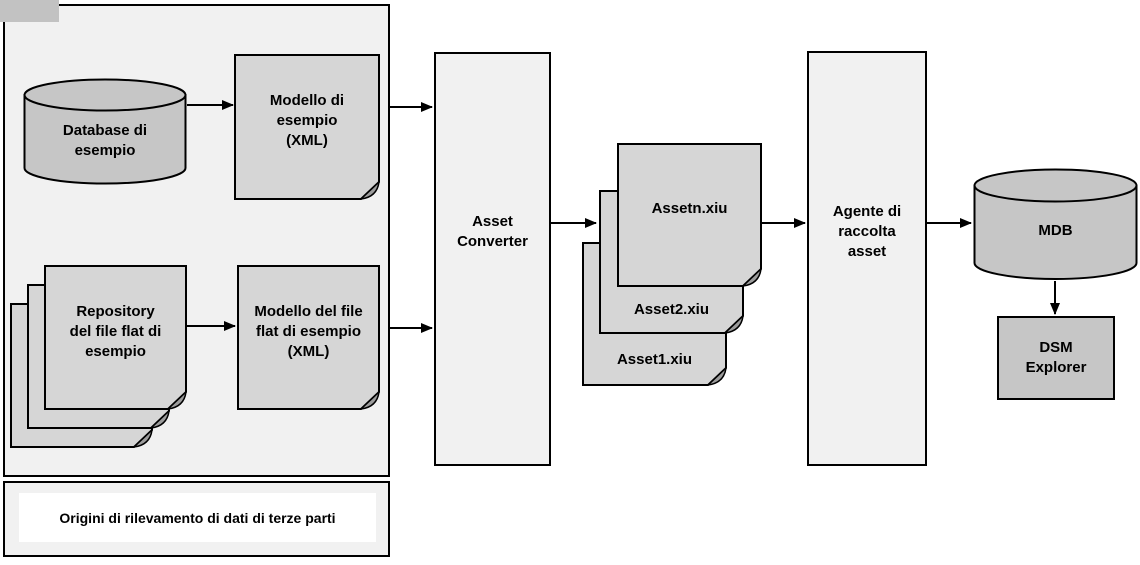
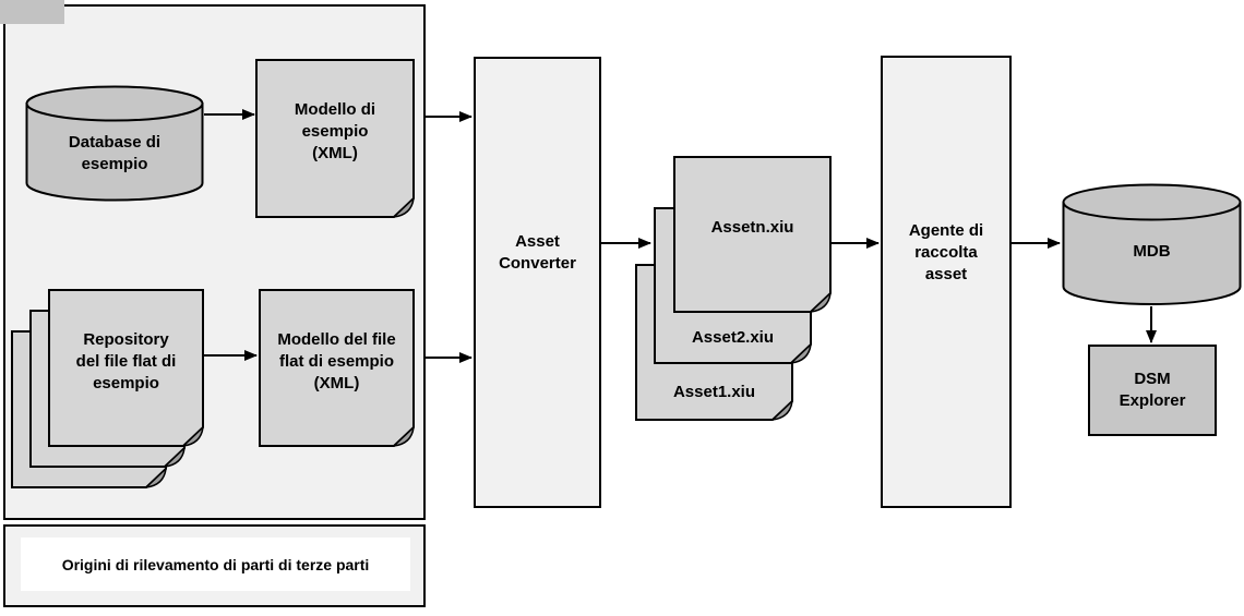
- Origini di rilevamento di dati di terze parti
+ Origini di rilevamento di parti di terze parti
  Database di
  esempio
  Modello di
  esempio
  (XML)
  Repository
  del file flat di
  esempio
  Modello del file
  flat di esempio
  (XML)
  Asset
  Converter
  Asset1.xiu
  Asset2.xiu
  Assetn.xiu
  Agente di
  raccolta
  asset
  MDB
  DSM
  Explorer
